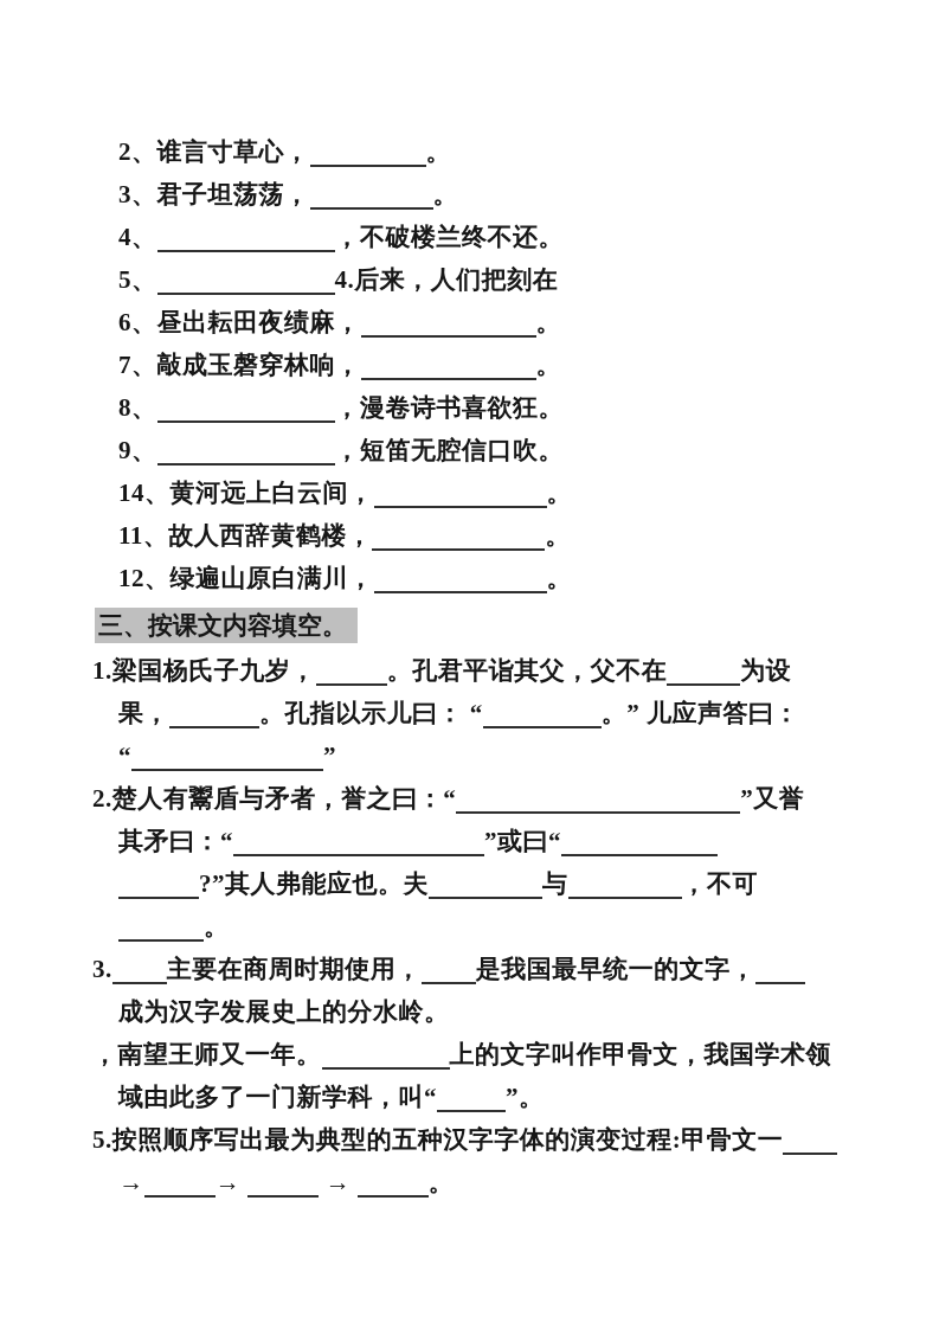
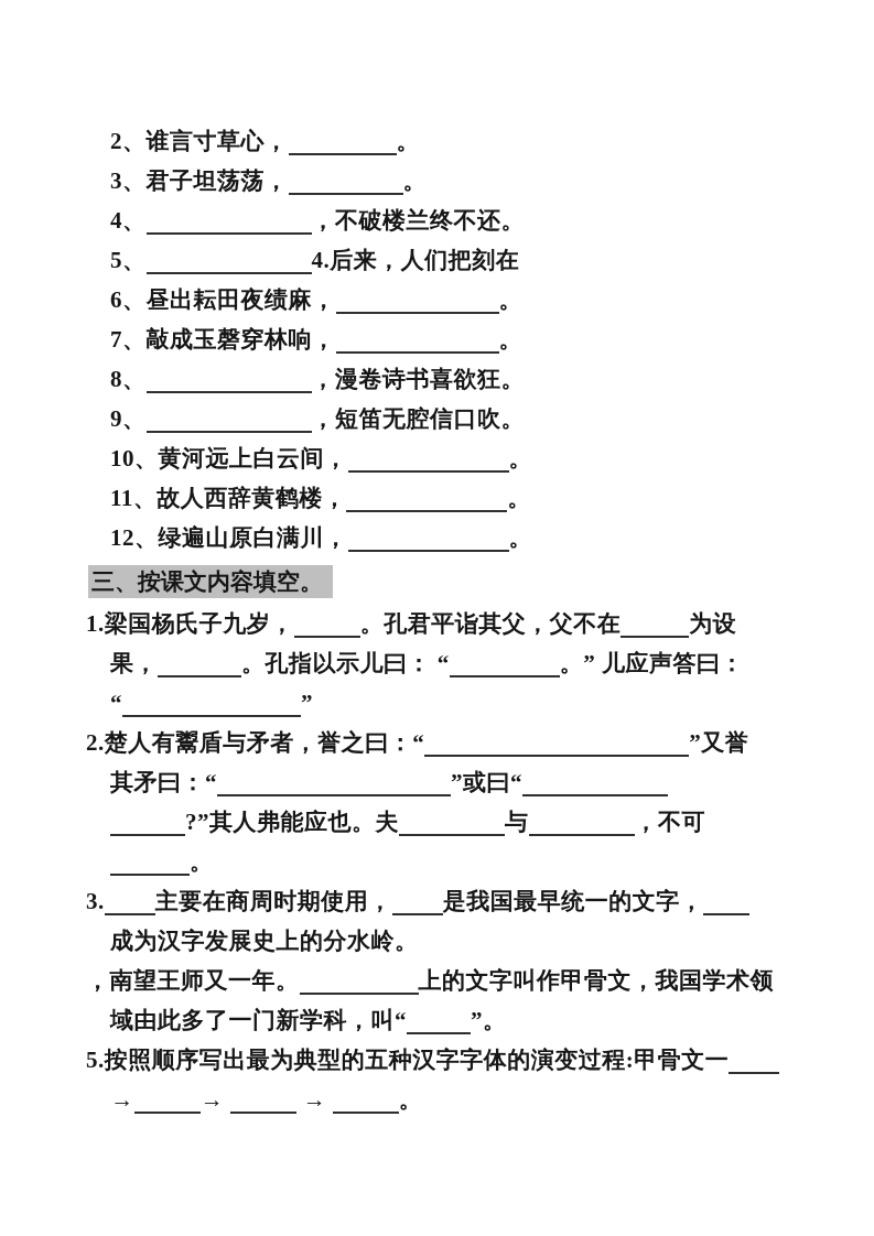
  2、谁言寸草心， 。
  3、君子坦荡荡， 。
  4、 ，不破楼兰终不还。
  5、 4.后来，人们把刻在
  6、昼出耘田夜绩麻， 。
  7、敲成玉磬穿林响， 。
  8、 ，漫卷诗书喜欲狂。
  9、 ，短笛无腔信口吹。
- 14、黄河远上白云间， 。
+ 10、黄河远上白云间， 。
  11、故人西辞黄鹤楼， 。
  12、绿遍山原白满川， 。
  三、按课文内容填空。
  1.梁国杨氏子九岁， 。孔君平诣其父，父不在 为设
  果， 。孔指以示儿曰： “ 。” 儿应声答曰：
  “ ”
  2.楚人有鬻盾与矛者，誉之曰：“ ”又誉
  其矛曰：“ ”或曰“
  ?”其人弗能应也。夫 与 ，不可
  。
  3. 主要在商周时期使用， 是我国最早统一的文字，
  成为汉字发展史上的分水岭。
  ，南望王师又一年。 上的文字叫作甲骨文，我国学术领
  域由此多了一门新学科，叫“ ”。
  5.按照顺序写出最为典型的五种汉字字体的演变过程:甲骨文一
  → → → 。
